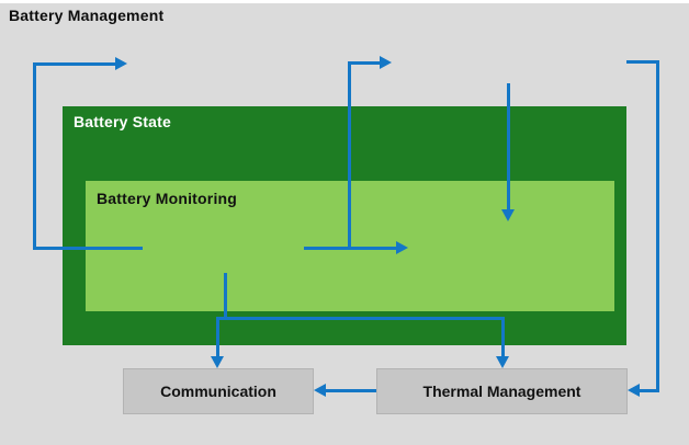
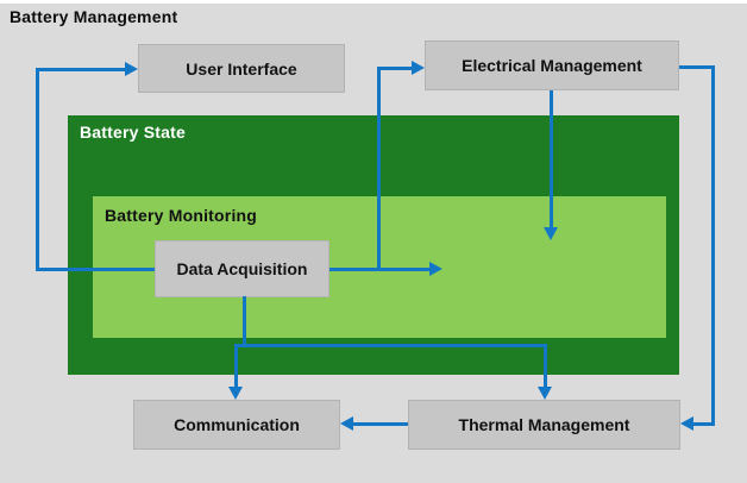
  Battery Management
  Battery State
  Battery Monitoring
+ User Interface
+ Electrical Management
+ Data Acquisition
  Communication
  Thermal Management
